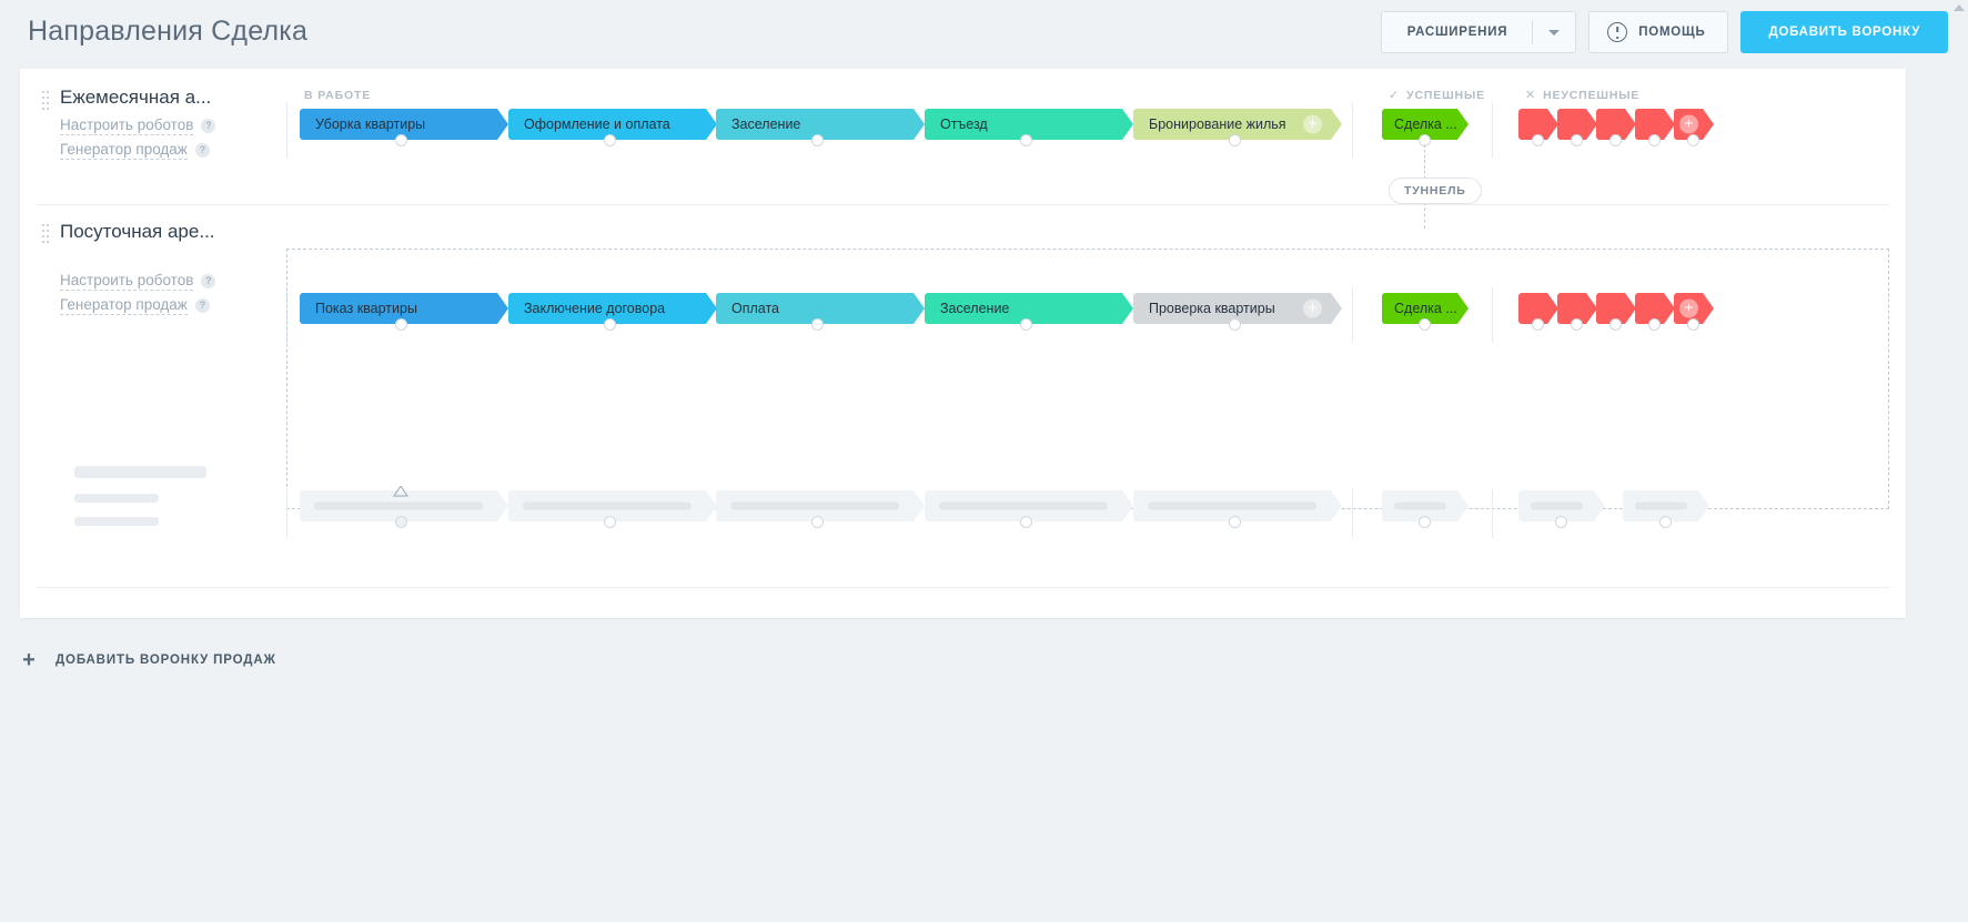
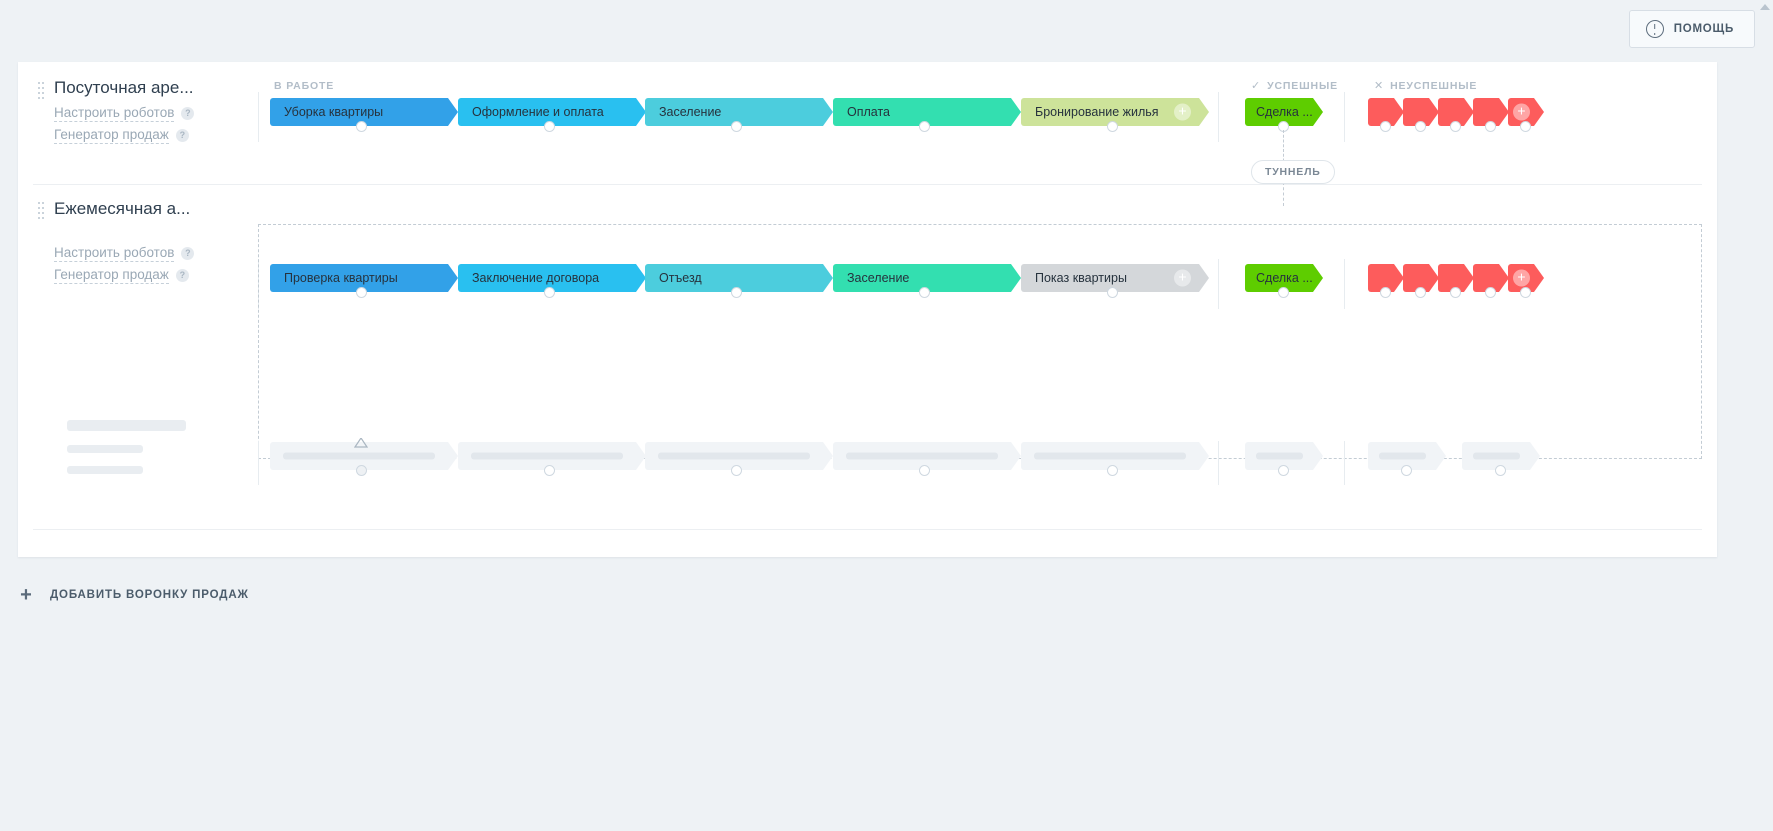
- Направления Сделка
- РАСШИРЕНИЯ
  ПОМОЩЬ
- ДОБАВИТЬ ВОРОНКУ
  В РАБОТЕ
  ✓
  УСПЕШНЫЕ
  ✕
  НЕУСПЕШНЫЕ
- Ежемесячная а...
+ Посуточная аре...
  Настроить роботов
  ?
  Генератор продаж
  ?
  Уборка квартиры
  Оформление и оплата
  Заселение
- Отъезд
+ Оплата
  Бронирование жилья
  +
  Сделка ...
  +
  ТУННЕЛЬ
- Посуточная аре...
+ Ежемесячная а...
  Настроить роботов
  ?
  Генератор продаж
  ?
- Показ квартиры
+ Проверка квартиры
  Заключение договора
- Оплата
+ Отъезд
  Заселение
- Проверка квартиры
+ Показ квартиры
  +
  Сделка ...
  +
  +
  ДОБАВИТЬ ВОРОНКУ ПРОДАЖ
